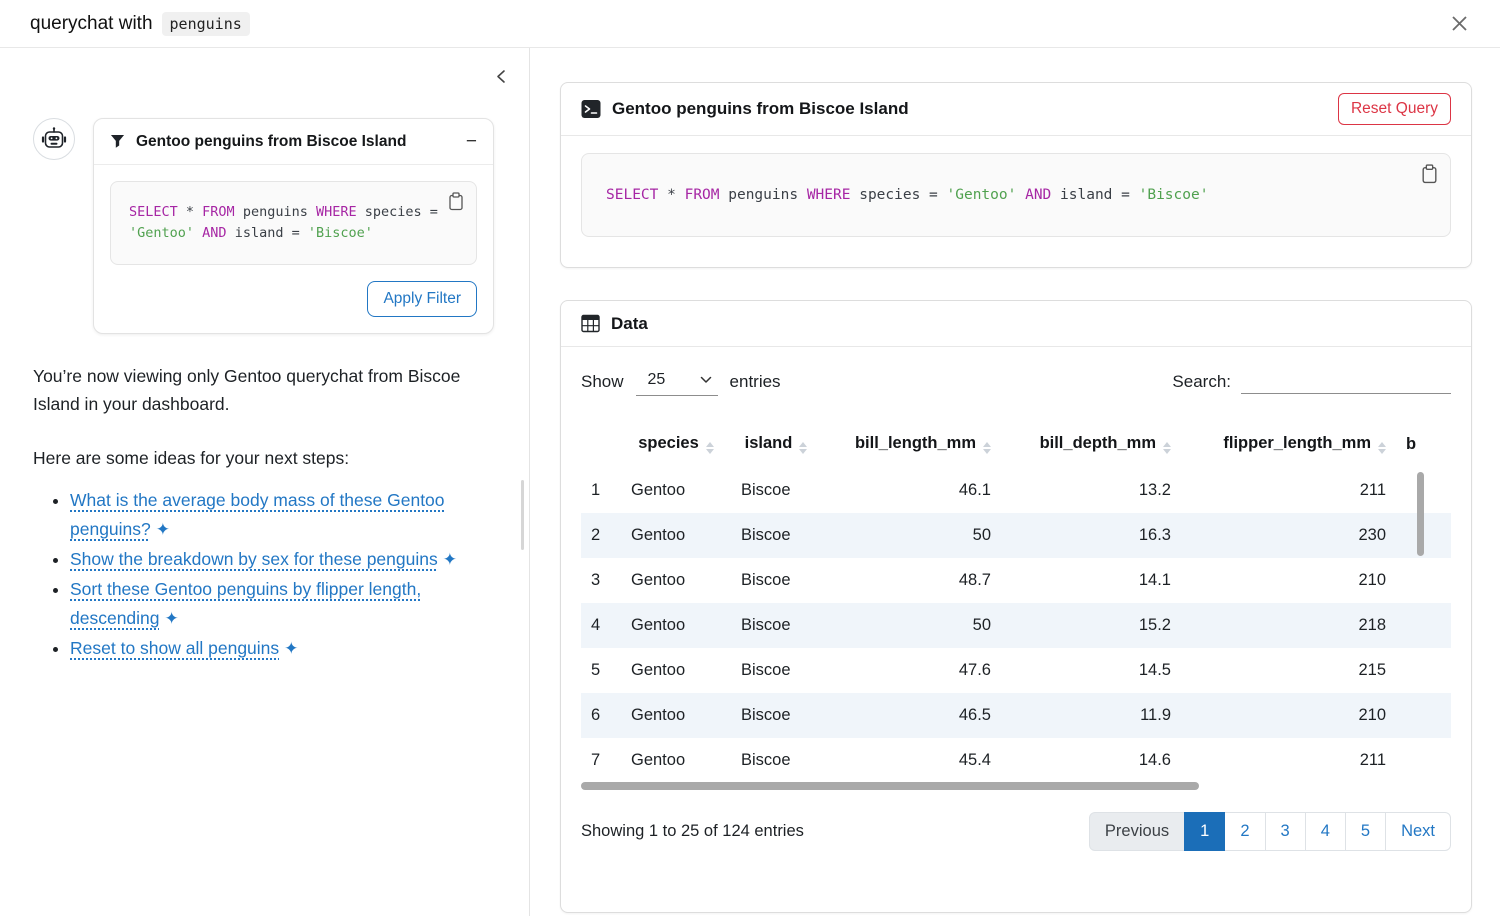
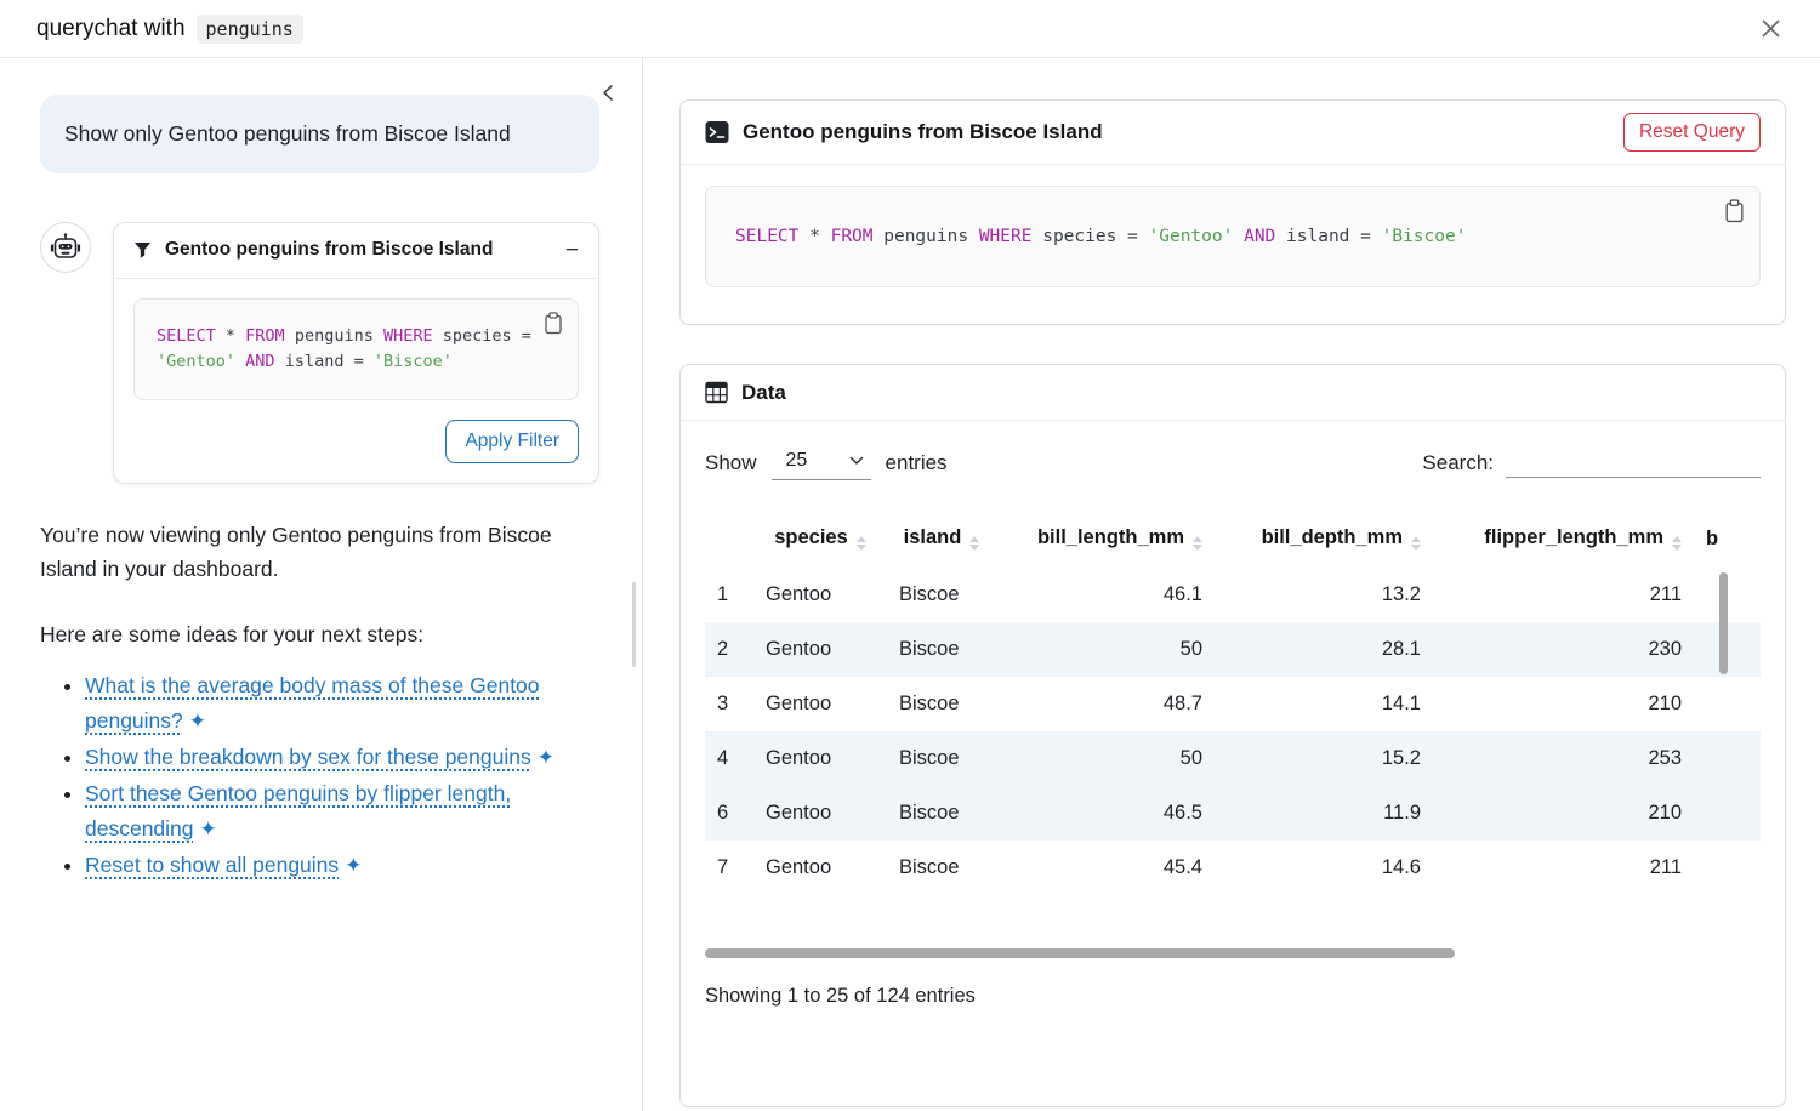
  querychat with
  penguins
+ Show only Gentoo penguins from Biscoe Island
  Gentoo penguins from Biscoe Island
  −
  SELECT * FROM penguins WHERE species = 'Gentoo' AND island = 'Biscoe'
  Apply Filter
- You’re now viewing only Gentoo querychat from Biscoe Island in your dashboard.
+ You’re now viewing only Gentoo penguins from Biscoe Island in your dashboard.
  Here are some ideas for your next steps:
  What is the average body mass of these Gentoo penguins? ✦
  Show the breakdown by sex for these penguins ✦
  Sort these Gentoo penguins by flipper length, descending ✦
  Reset to show all penguins ✦
  Gentoo penguins from Biscoe Island
  Reset Query
  SELECT * FROM penguins WHERE species = 'Gentoo' AND island = 'Biscoe'
  Data
  Show
  25
  entries
  Search:
  	species	island	bill_length_mm	bill_depth_mm	flipper_length_mm	b
  1	Gentoo	Biscoe	46.1	13.2	211
- 2	Gentoo	Biscoe	50	16.3	230
+ 2	Gentoo	Biscoe	50	28.1	230
  3	Gentoo	Biscoe	48.7	14.1	210
- 4	Gentoo	Biscoe	50	15.2	218
+ 4	Gentoo	Biscoe	50	15.2	253
- 5	Gentoo	Biscoe	47.6	14.5	215
  6	Gentoo	Biscoe	46.5	11.9	210
  7	Gentoo	Biscoe	45.4	14.6	211
  Showing 1 to 25 of 124 entries
- Previous
- 1
- 2
- 3
- 4
- 5
- Next
